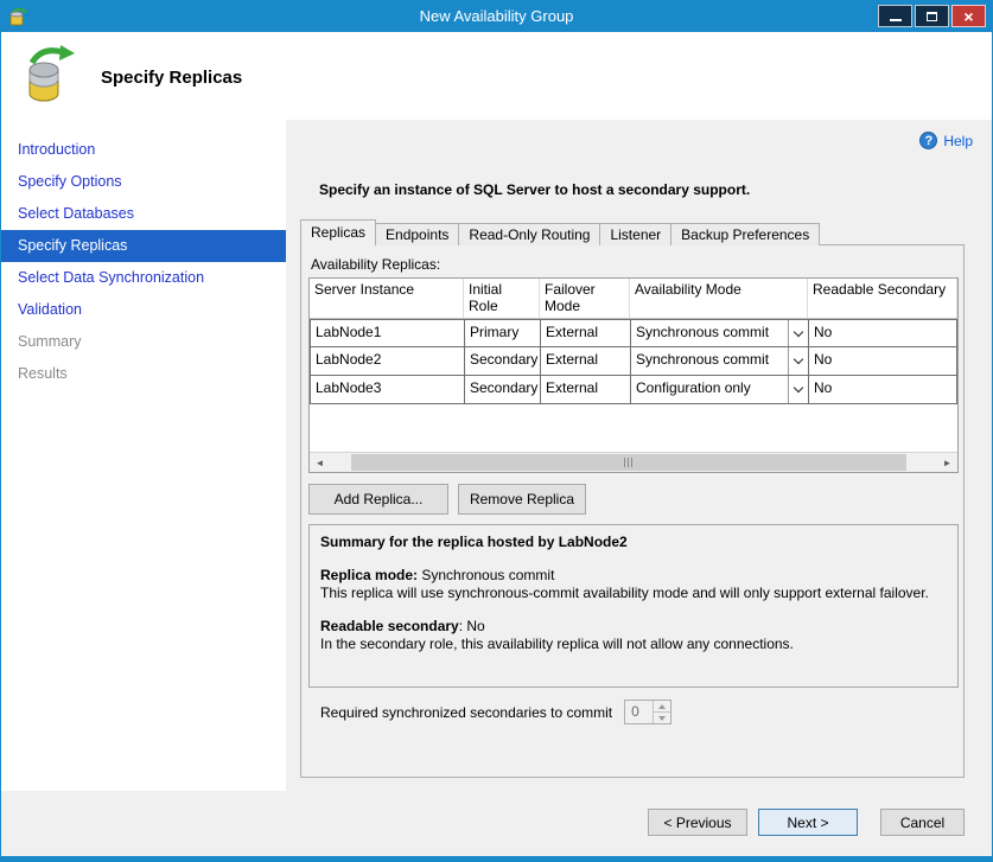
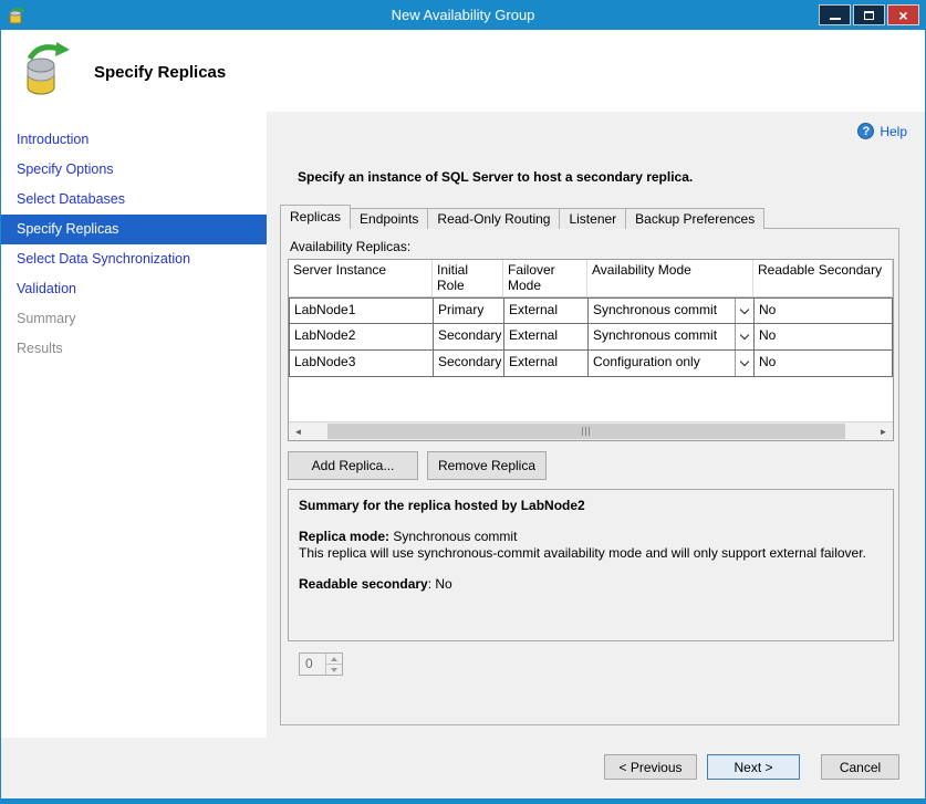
  New Availability Group
  ×
  Specify Replicas
  Introduction
  Specify Options
  Select Databases
  Specify Replicas
  Select Data Synchronization
  Validation
  Summary
  Results
  ?
  Help
- Specify an instance of SQL Server to host a secondary support.
+ Specify an instance of SQL Server to host a secondary replica.
  Replicas
  Endpoints
  Read-Only Routing
  Listener
  Backup Preferences
  Availability Replicas:
  Server Instance
  Initial Role
  Failover Mode
  Availability Mode
  Readable Secondary
  LabNode1
  Primary
  External
  Synchronous commit
  No
  LabNode2
  Secondary
  External
  Synchronous commit
  No
  LabNode3
  Secondary
  External
  Configuration only
  No
  ◄
  ►
  Add Replica...
  Remove Replica
  Summary for the replica hosted by LabNode2
  Replica mode: Synchronous commit
  This replica will use synchronous-commit availability mode and will only support external failover.
  Readable secondary: No
- In the secondary role, this availability replica will not allow any connections.
- Required synchronized secondaries to commit
  0
  < Previous
  Next >
  Cancel
